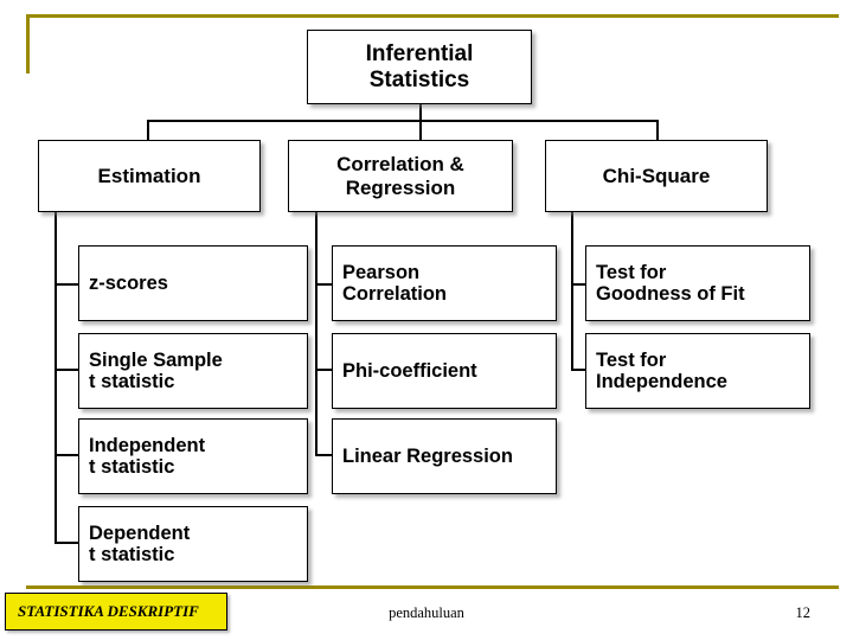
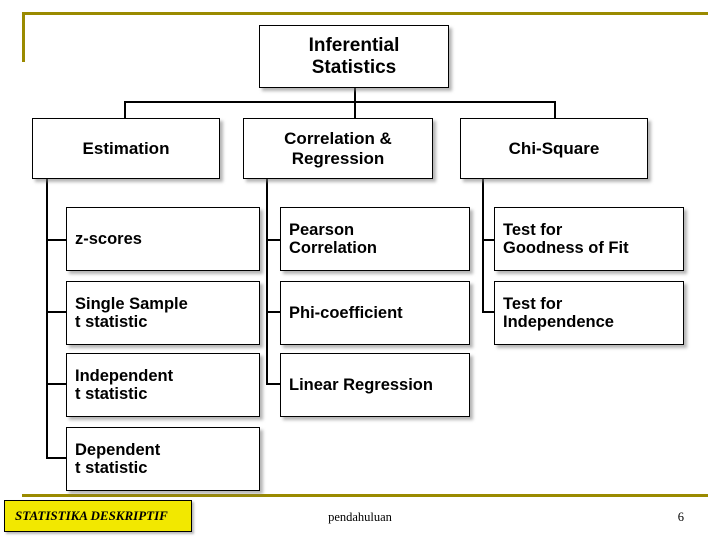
  Inferential
  Statistics
  Estimation
  Correlation &
  Regression
  Chi-Square
  z-scores
  Single Sample
  t statistic
  Independent
  t statistic
  Dependent
  t statistic
  Pearson
  Correlation
  Phi-coefficient
  Linear Regression
  Test for
  Goodness of Fit
  Test for
  Independence
  STATISTIKA DESKRIPTIF
  pendahuluan
- 12
+ 6
